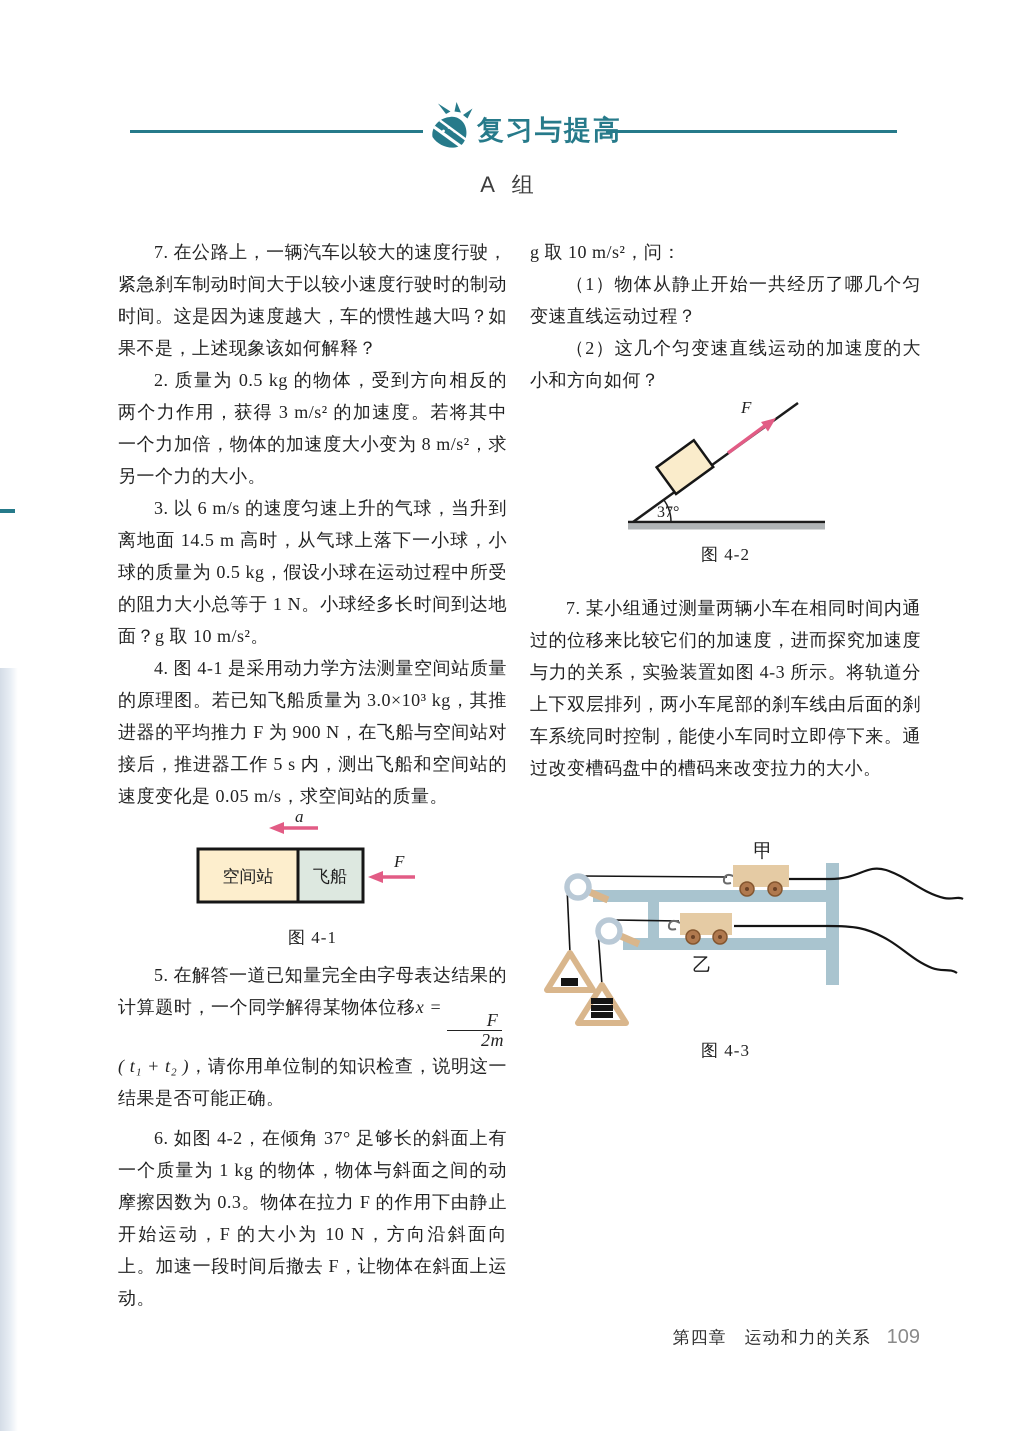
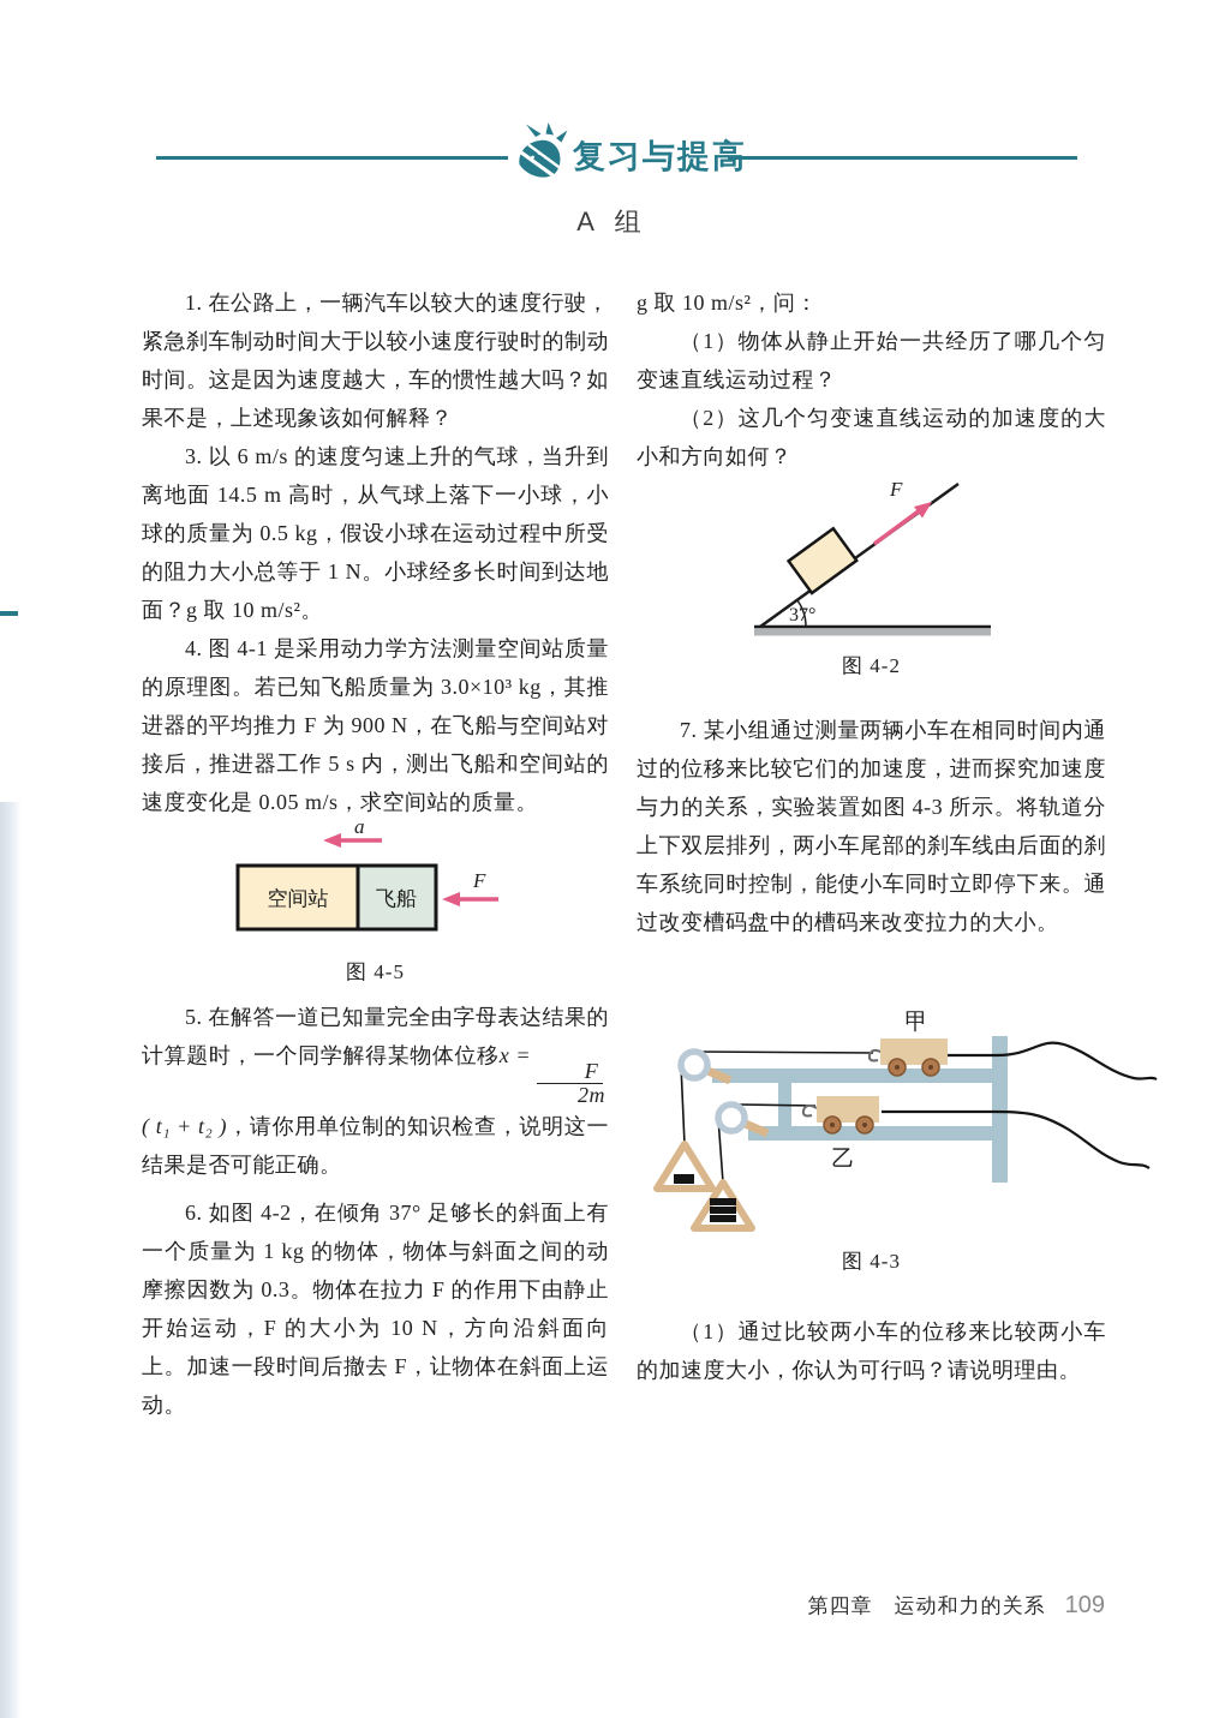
  复习与提
  A 组
- 7. 在公路上，一辆汽车以较大的速度行驶，紧急刹车制动时间大于以较小速度行驶时的制动时间。这是因为速度越大，车的惯性越大吗？如果不是，上述现象该如何解释？
+ 1. 在公路上，一辆汽车以较大的速度行驶，紧急刹车制动时间大于以较小速度行驶时的制动时间。这是因为速度越大，车的惯性越大吗？如果不是，上述现象该如何解释？
- 2. 质量为 0.5 kg 的物体，受到方向相反的两个力作用，获得 3 m/s² 的加速度。若将其中一个力加倍，物体的加速度大小变为 8 m/s²，求另一个力的大小。
  3. 以 6 m/s 的速度匀速上升的气球，当升到离地面 14.5 m 高时，从气球上落下一小球，小球的质量为 0.5 kg，假设小球在运动过程中所受的阻力大小总等于 1 N。小球经多长时间到达地面？g 取 10 m/s²。
  4. 图 4-1 是采用动力学方法测量空间站质量的原理图。若已知飞船质量为 3.0×10³ kg，其推进器的平均推力 F 为 900 N，在飞船与空间站对接后，推进器工作 5 s 内，测出飞船和空间站的速度变化是 0.05 m/s，求空间站的质量。
  a
  空间站
  飞船
  F
- 图 4-1
+ 图 4-5
  5. 在解答一道已知量完全由字母表达结果的计算题时，一个同学解得某物体位移x =
  F
  2m
  ( t₁ + t₂ )，请你用单位制的知识检查，说明这一结果是否可能正确。
  6. 如图 4-2，在倾角 37° 足够长的斜面上有一个质量为 1 kg 的物体，物体与斜面之间的动摩擦因数为 0.3。物体在拉力 F 的作用下由静止开始运动，F 的大小为 10 N，方向沿斜面向上。加速一段时间后撤去 F，让物体在斜面上运动。
  g 取 10 m/s²，问：
  （1）物体从静止开始一共经历了哪几个匀变速直线运动过程？
  （2）这几个匀变速直线运动的加速度的大小和方向如何？
  37°
  F
  图 4-2
  7. 某小组通过测量两辆小车在相同时间内通过的位移来比较它们的加速度，进而探究加速度与力的关系，实验装置如图 4-3 所示。将轨道分上下双层排列，两小车尾部的刹车线由后面的刹车系统同时控制，能使小车同时立即停下来。通过改变槽码盘中的槽码来改变拉力的大小。
  甲
  乙
  图 4-3
+ （1）通过比较两小车的位移来比较两小车的加速度大小，你认为可行吗？请说明理由。
  第四章 运动和力的关系 109
